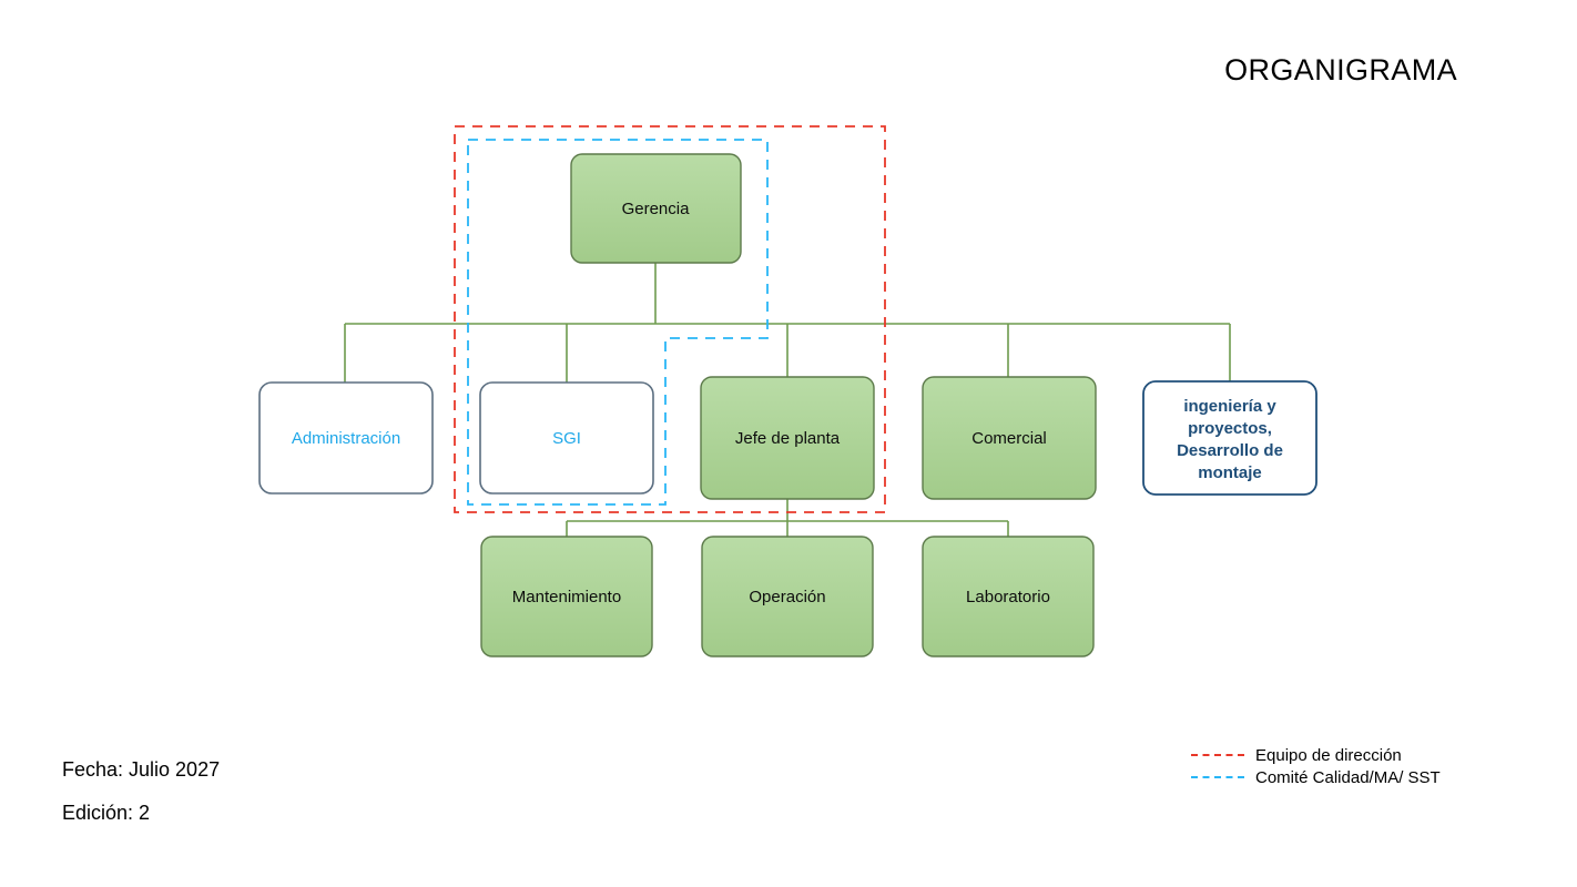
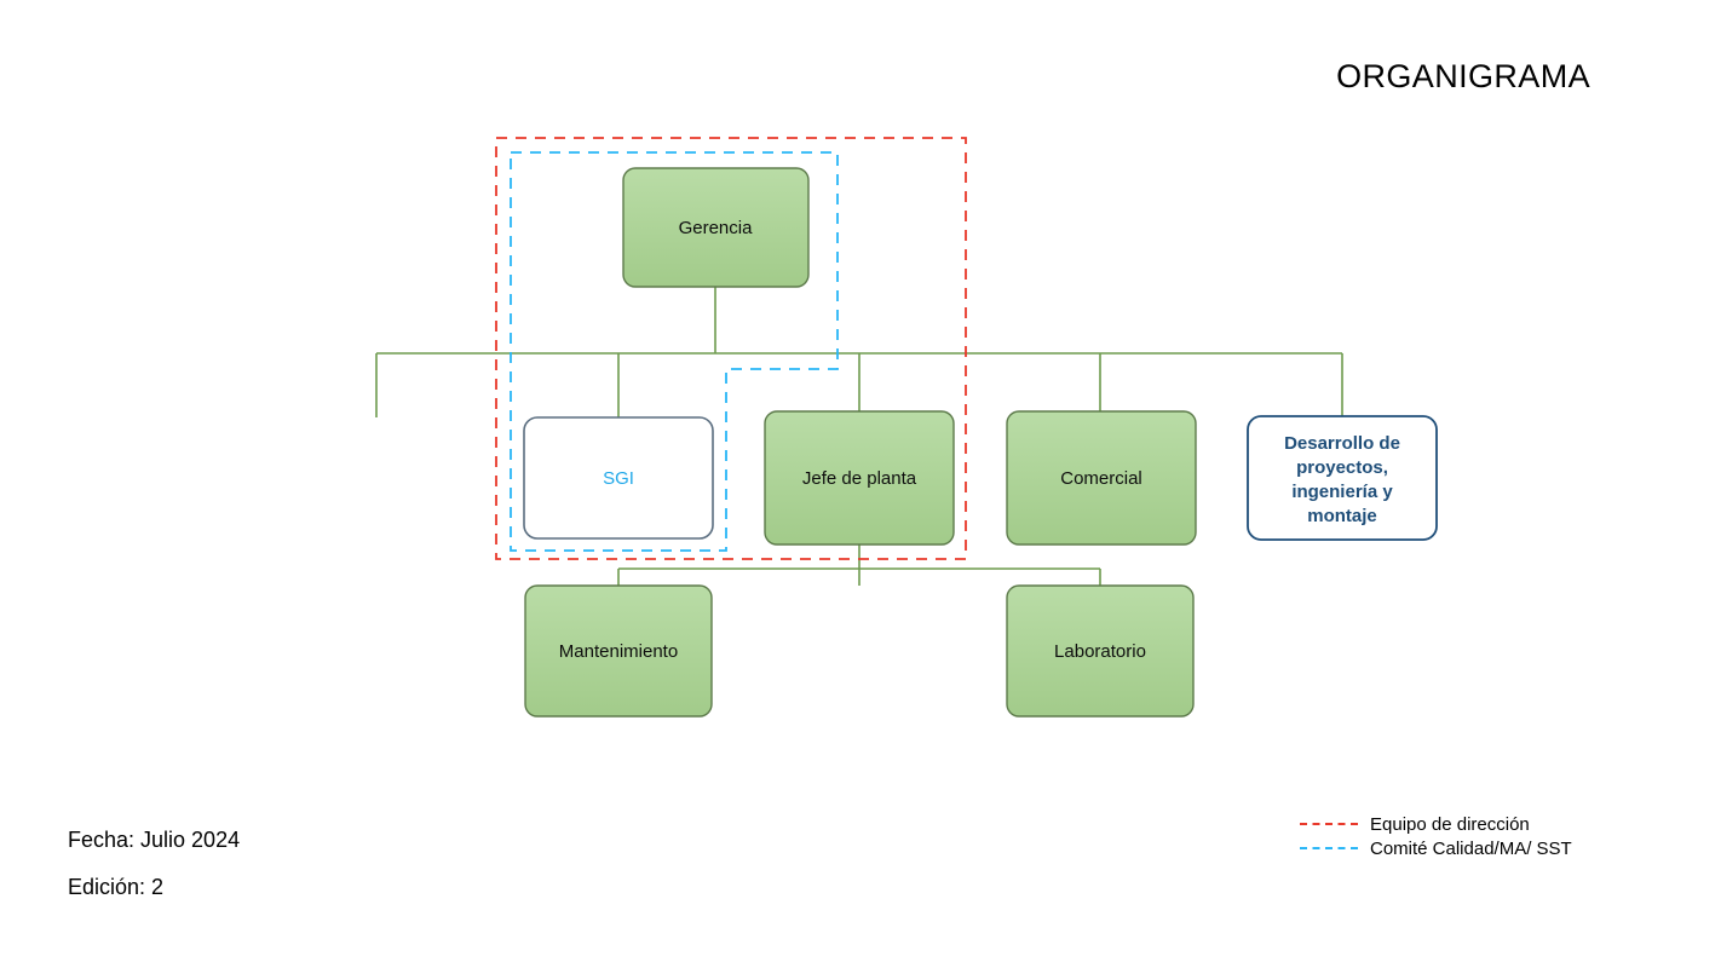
  ORGANIGRAMA
  Gerencia
- Administración
  SGI
  Jefe de planta
  Comercial
- ingeniería y
+ Desarrollo de
  proyectos,
- Desarrollo de
+ ingeniería y
  montaje
  Mantenimiento
- Operación
  Laboratorio
- Fecha: Julio 2027
+ Fecha: Julio 2024
  Edición: 2
  Equipo de dirección
  Comité Calidad/MA/ SST
